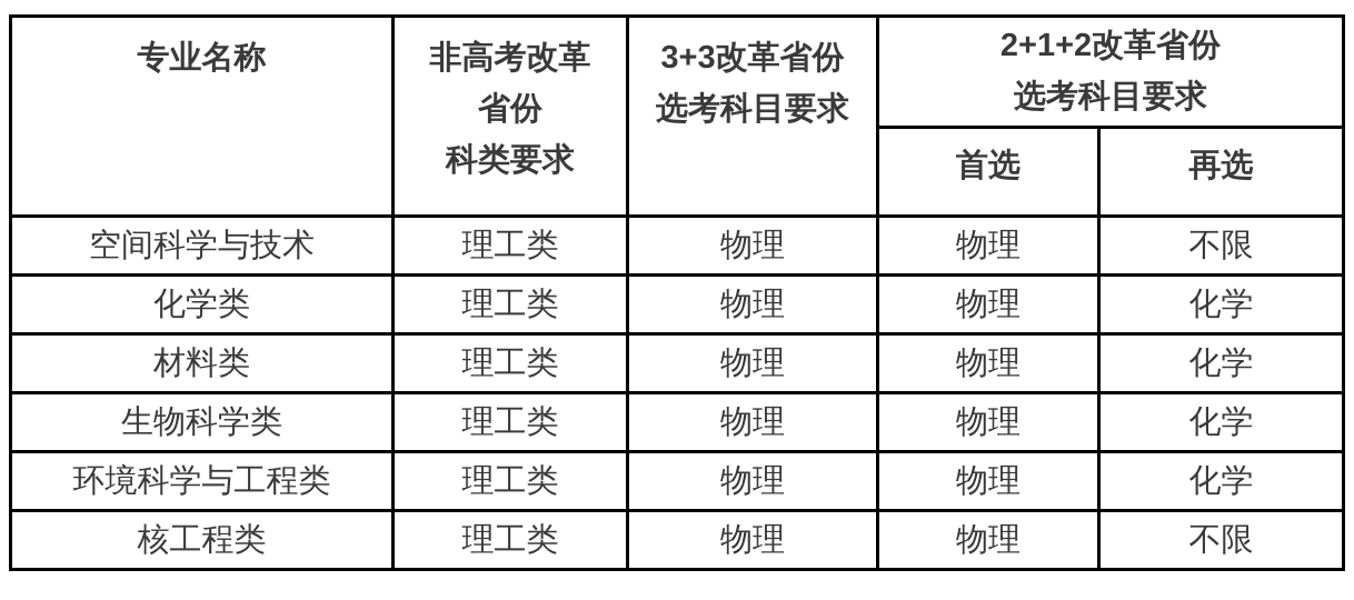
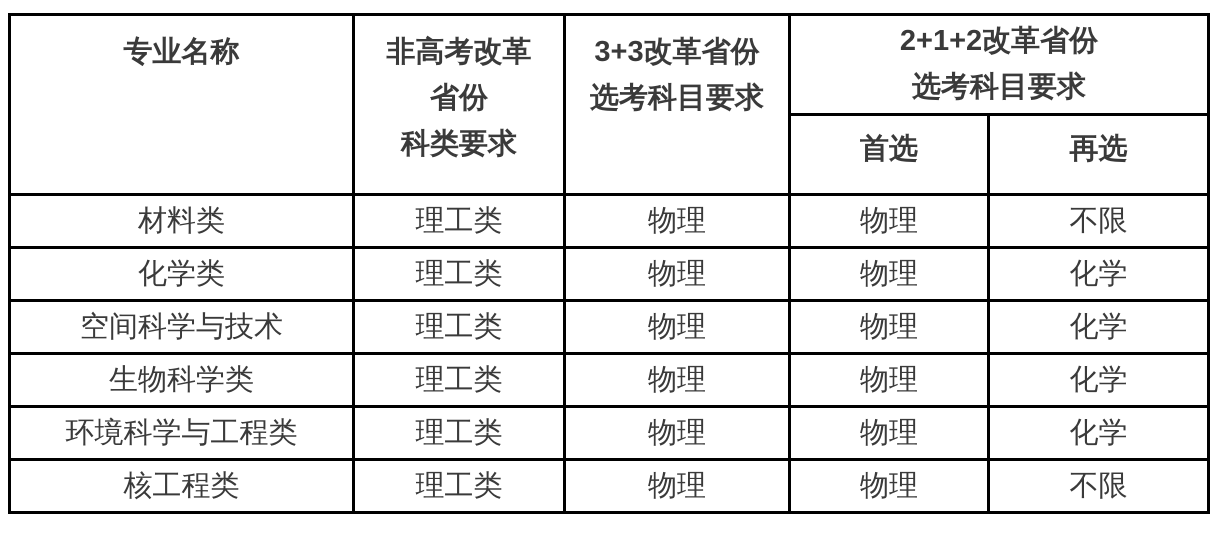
  专业名称	非高考改革 省份 科类要求	3+3改革省份 选考科目要求	2+1+2改革省份 选考科目要求
  首选	再选
- 空间科学与技术	理工类	物理	物理	不限
+ 材料类	理工类	物理	物理	不限
  化学类	理工类	物理	物理	化学
- 材料类	理工类	物理	物理	化学
+ 空间科学与技术	理工类	物理	物理	化学
  生物科学类	理工类	物理	物理	化学
  环境科学与工程类	理工类	物理	物理	化学
  核工程类	理工类	物理	物理	不限
